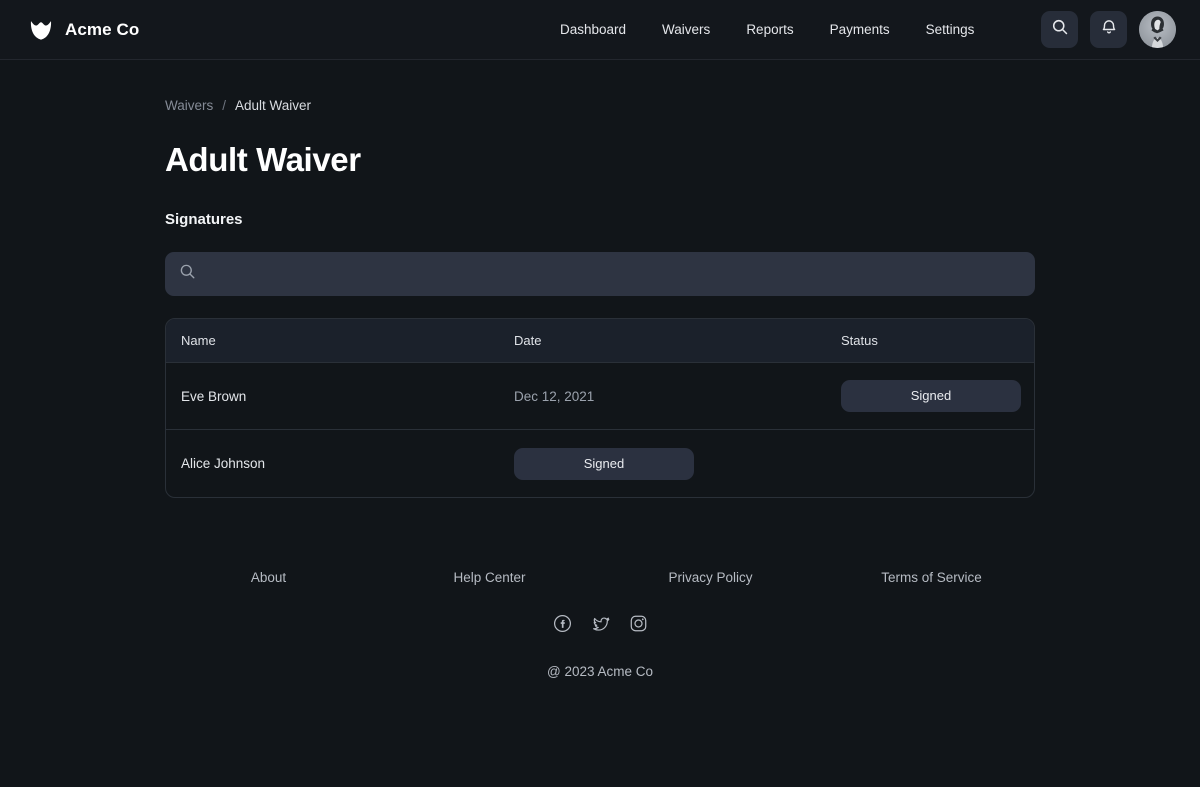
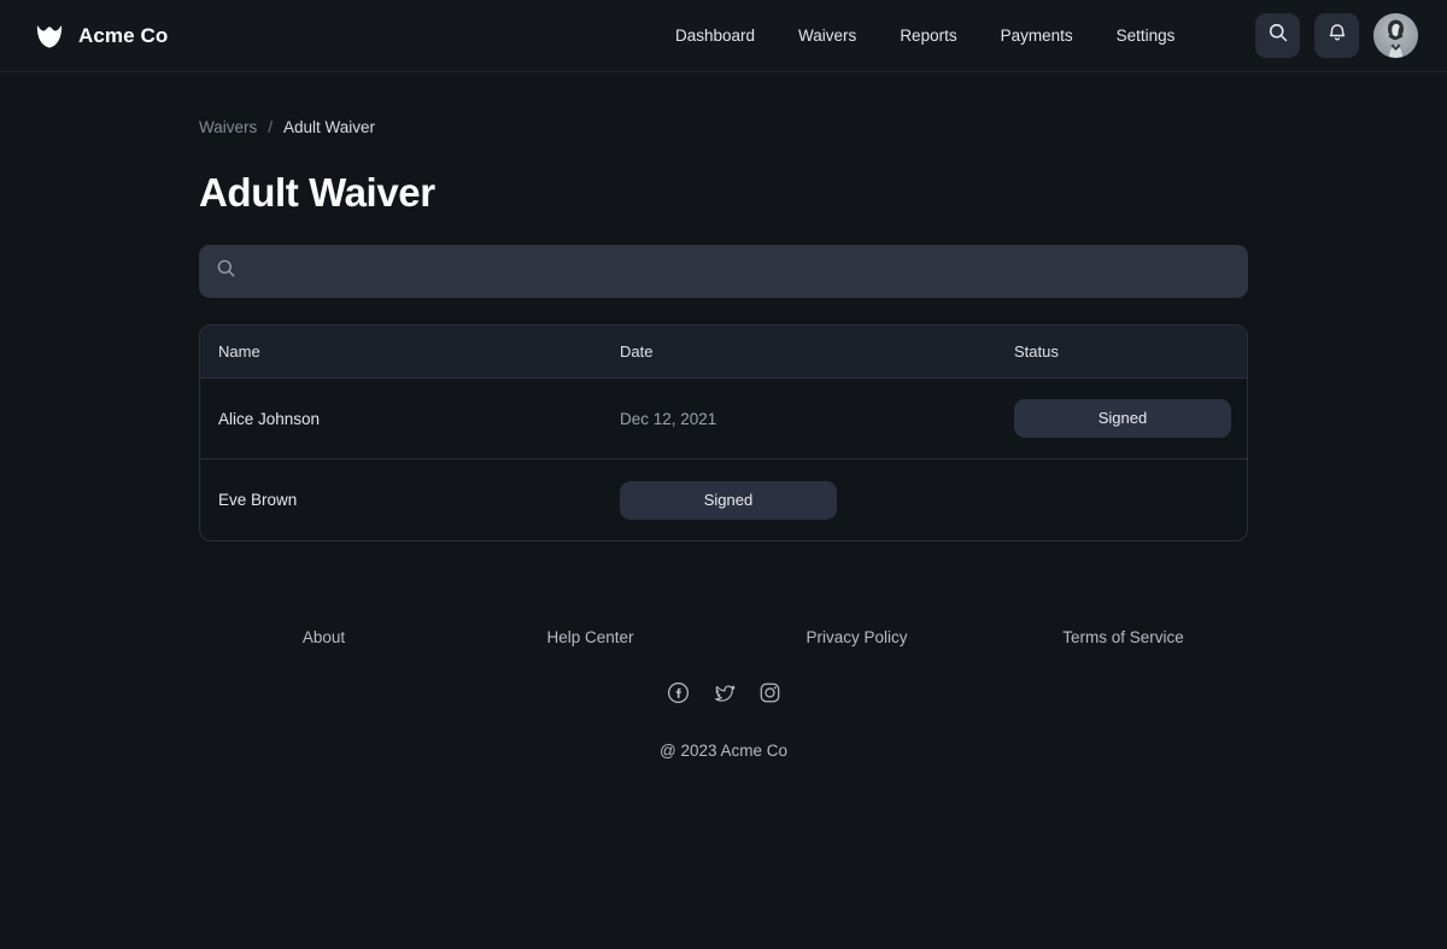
  Acme Co
  Dashboard
  Waivers
  Reports
  Payments
  Settings
  Waivers
  /
  Adult Waiver
  Adult Waiver
- Signatures
  Name
  Date
  Status
- Eve Brown
+ Alice Johnson
  Dec 12, 2021
  Signed
- Alice Johnson
+ Eve Brown
  Signed
  About
  Help Center
  Privacy Policy
  Terms of Service
  @ 2023 Acme Co
